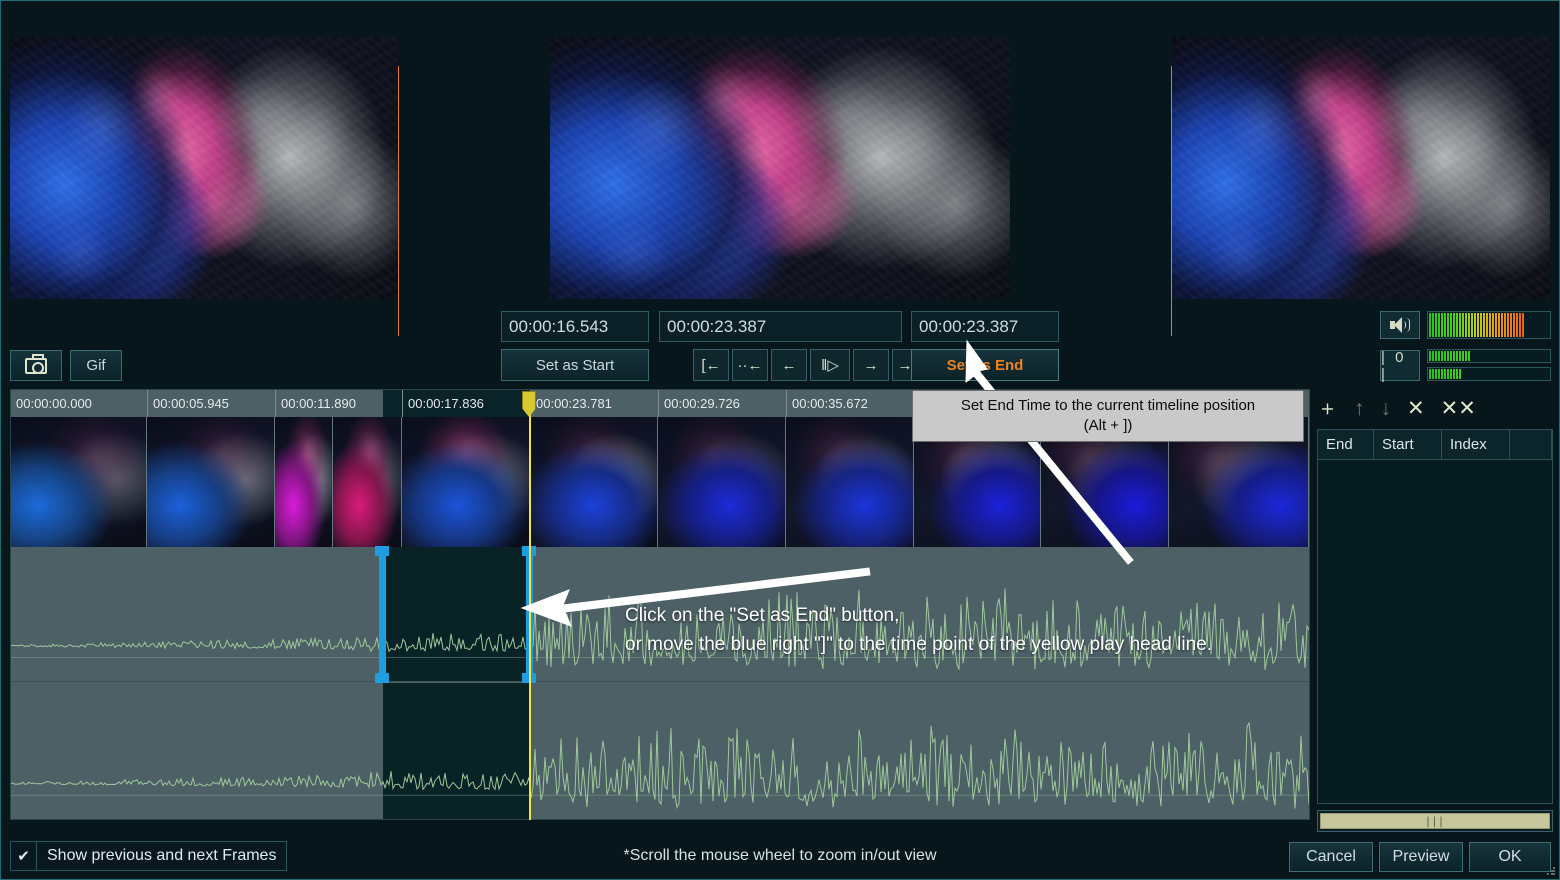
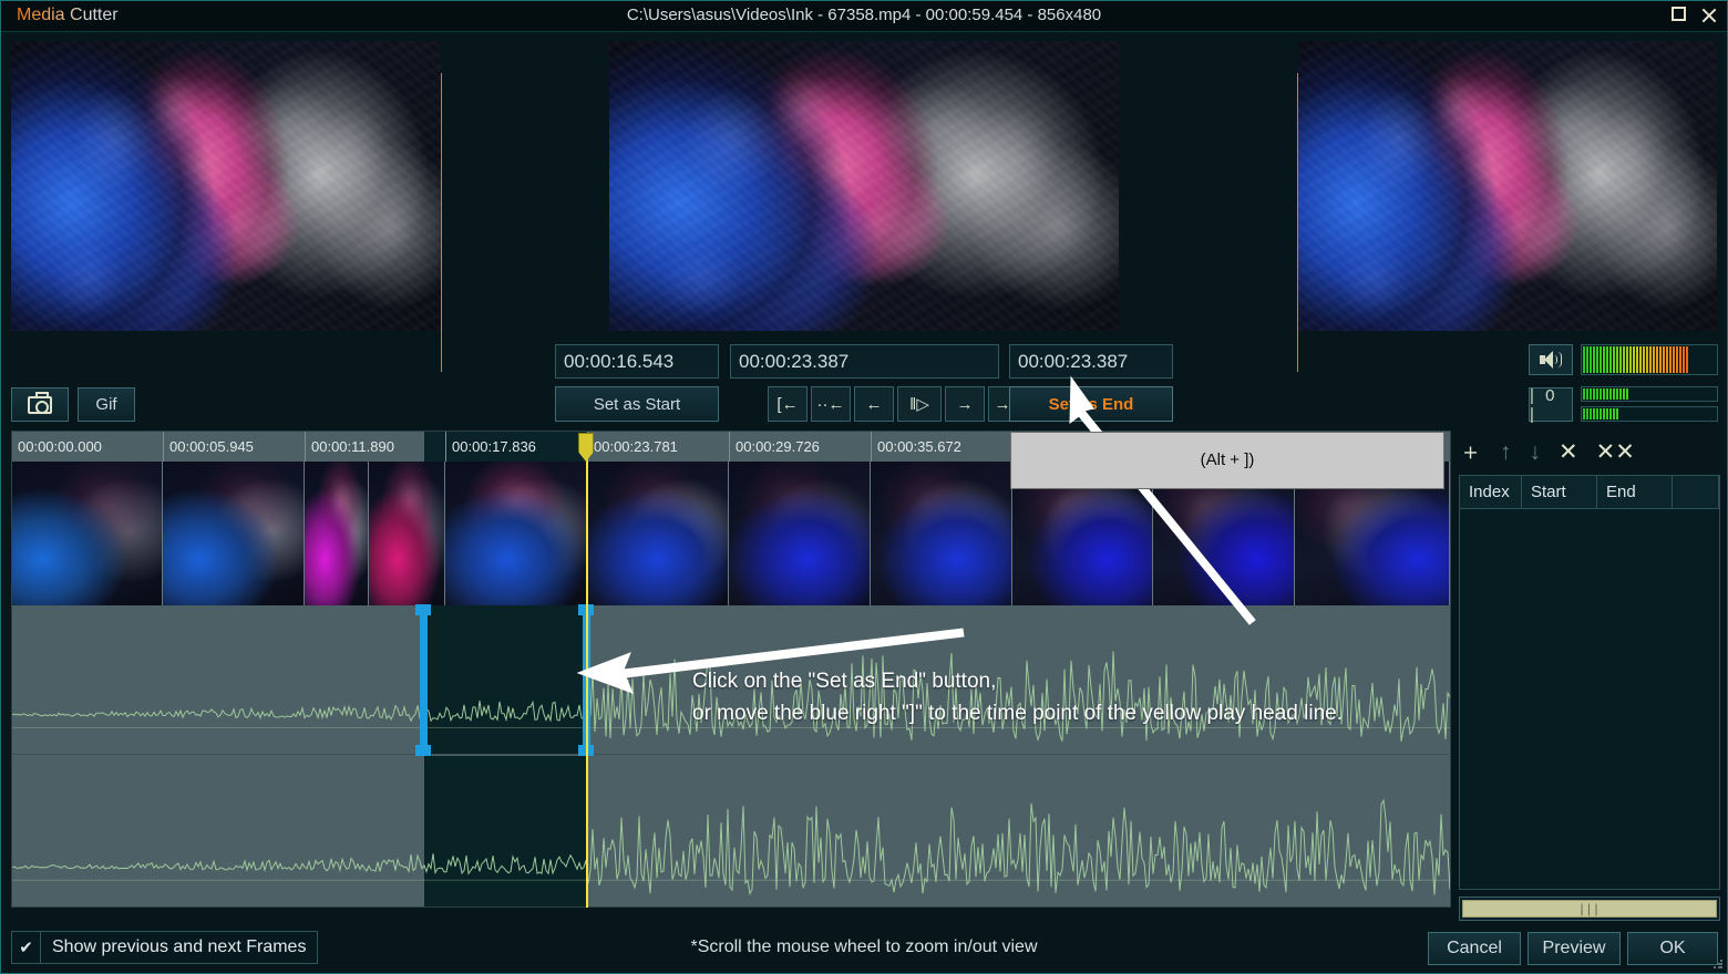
+ Media Cutter
+ C:\Users\asus\Videos\Ink - 67358.mp4 - 00:00:59.454 - 856x480
  00:00:16.543
  00:00:23.387
  00:00:23.387
  Gif
  Set as Start
  [←
  ··←
  ←
  ‖▷
  →
  Ses End
  | 0 |
  00:00:00.000
  00:00:05.945
  00:00:11.890
  00:00:17.836
  00:00:23.781
  00:00:29.726
  00:00:35.672
  Click on the "Set as End" button,
  or move the blue right "]" to the time point of the yellow play head line.
- Set End Time to the current timeline position
  (Alt + ])
  ＋
  ↑
  ↓
  ✕
  ✕✕
- End
+ Index
  Start
- Index
+ End
  ∣∣∣
  ✔
  Show previous and next Frames
  *Scroll the mouse wheel to zoom in/out view
  Cancel
  Preview
  OK
